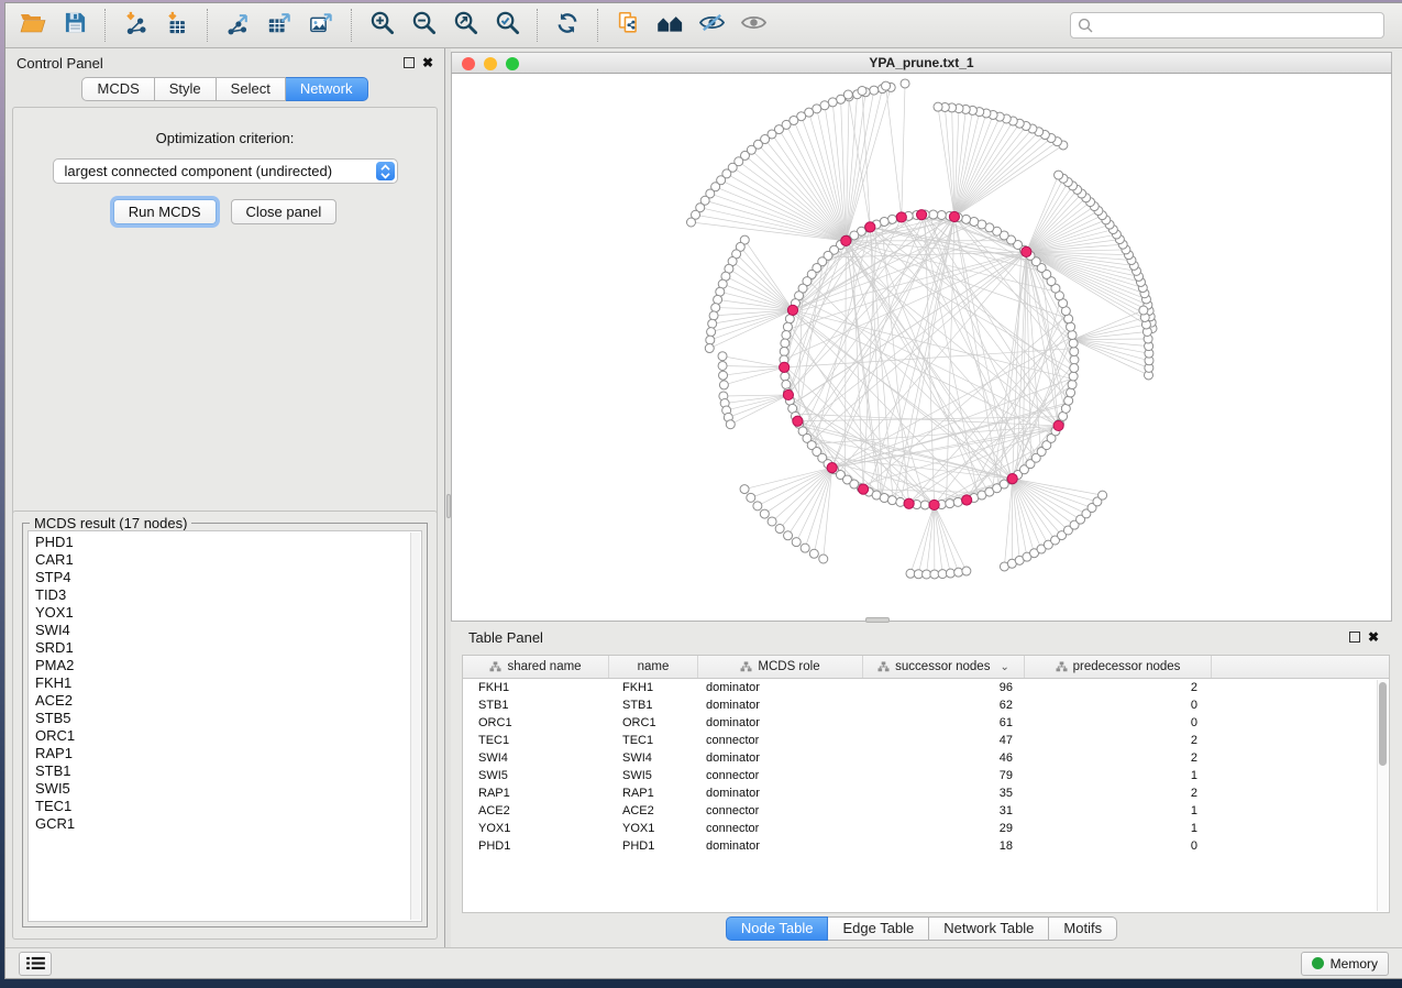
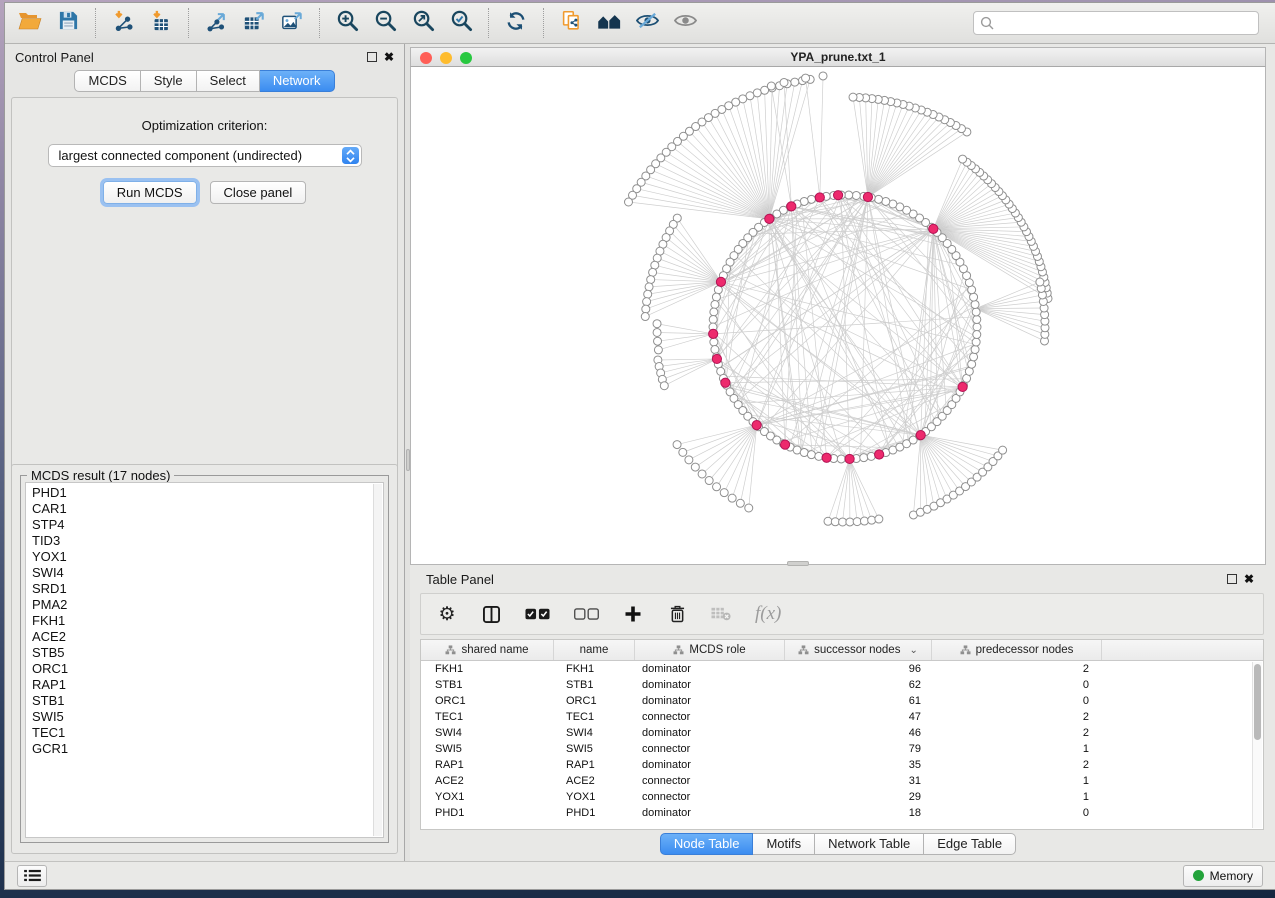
  Control Panel
  ✖
  MCDS
  Style
  Select
  Network
  Optimization criterion:
  largest connected component (undirected)
  Run MCDS
  Close panel
  MCDS result (17 nodes)
  PHD1
  CAR1
  STP4
  TID3
  YOX1
  SWI4
  SRD1
  PMA2
  FKH1
  ACE2
  STB5
  ORC1
  RAP1
  STB1
  SWI5
  TEC1
  GCR1
  YPA_prune.txt_1
  Table Panel
  ✖
+ ⚙
+ f(x)
  shared name
  name
  MCDS role
  successor nodes
  ⌄
  predecessor nodes
  FKH1
  FKH1
  dominator
  96
  2
  STB1
  STB1
  dominator
  62
  0
  ORC1
  ORC1
  dominator
  61
  0
  TEC1
  TEC1
  connector
  47
  2
  SWI4
  SWI4
  dominator
  46
  2
  SWI5
  SWI5
  connector
  79
  1
  RAP1
  RAP1
  dominator
  35
  2
  ACE2
  ACE2
  connector
  31
  1
  YOX1
  YOX1
  connector
  29
  1
  PHD1
  PHD1
  dominator
  18
  0
  Node Table
- Edge Table
+ Motifs
  Network Table
- Motifs
+ Edge Table
  Memory
